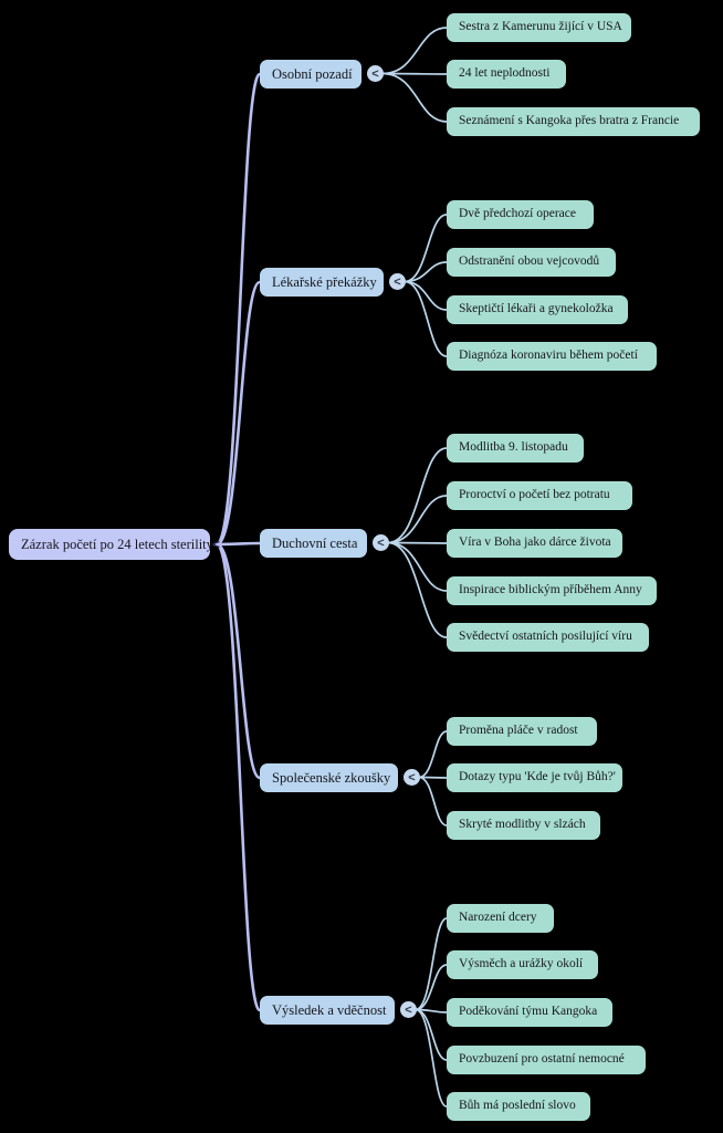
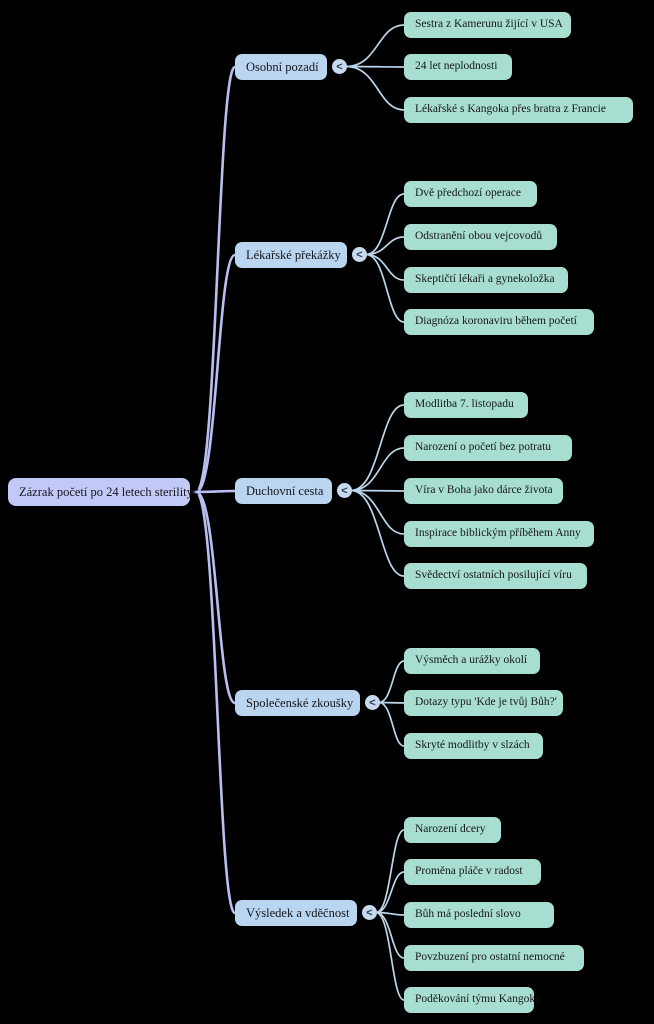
  Zázrak početí po 24 letech sterility
  <
  Osobní pozadí
  <
  Sestra z Kamerunu žijící v USA
  24 let neplodnosti
- Seznámení s Kangoka přes bratra z Francie
+ Lékařské s Kangoka přes bratra z Francie
  Lékařské překážky
  <
  Dvě předchozí operace
  Odstranění obou vejcovodů
  Skeptičtí lékaři a gynekoložka
  Diagnóza koronaviru během početí
  Duchovní cesta
  <
- Modlitba 9. listopadu
+ Modlitba 7. listopadu
- Proroctví o početí bez potratu
+ Narození o početí bez potratu
  Víra v Boha jako dárce života
  Inspirace biblickým příběhem Anny
  Svědectví ostatních posilující víru
  Společenské zkoušky
  <
- Proměna pláče v radost
+ Výsměch a urážky okolí
  Dotazy typu 'Kde je tvůj Bůh?'
  Skryté modlitby v slzách
  Výsledek a vděčnost
  <
  Narození dcery
- Výsměch a urážky okolí
+ Proměna pláče v radost
- Poděkování týmu Kangoka
+ Bůh má poslední slovo
  Povzbuzení pro ostatní nemocné
- Bůh má poslední slovo
+ Poděkování týmu Kangoka
